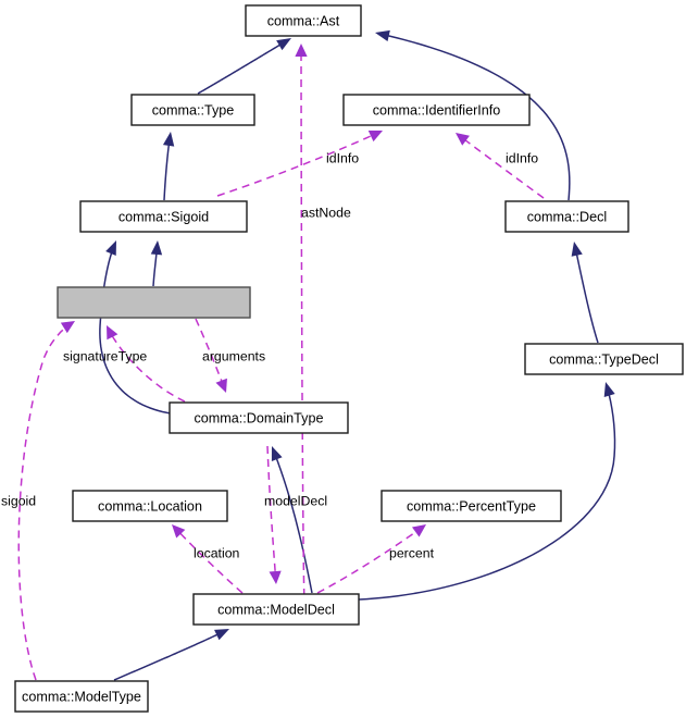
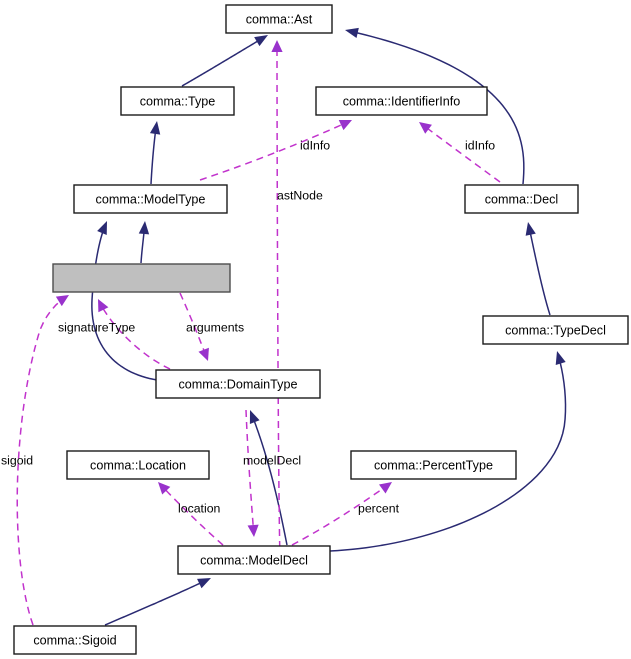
  comma::Ast
  comma::Type
  comma::IdentifierInfo
- comma::Sigoid
+ comma::ModelType
  comma::Decl
  comma::TypeDecl
  comma::DomainType
  comma::Location
  comma::PercentType
  comma::ModelDecl
- comma::ModelType
+ comma::Sigoid
  idInfo
  idInfo
  astNode
  signatureType
  arguments
  sigoid
  modelDecl
  location
  percent
